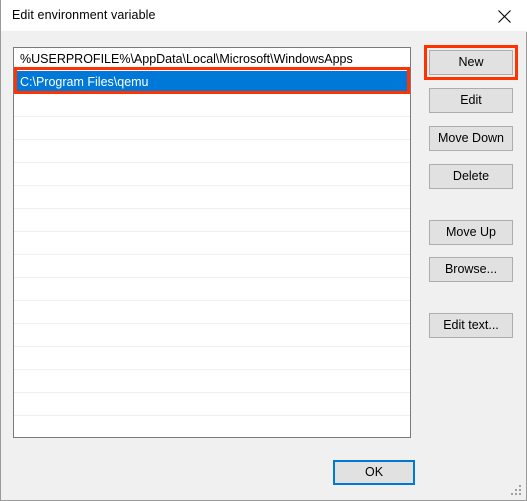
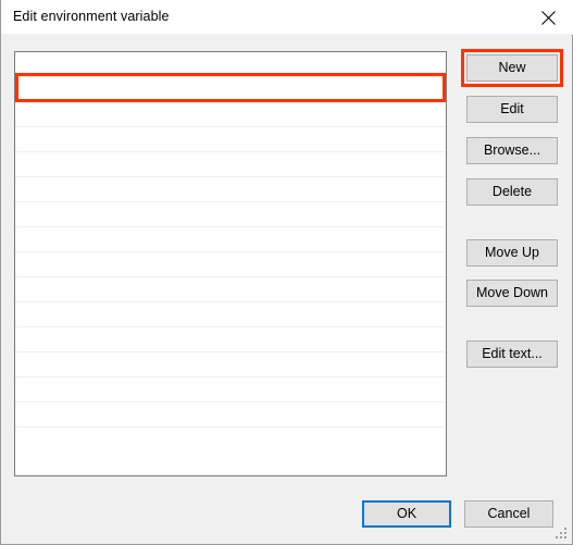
  Edit environment variable
- %USERPROFILE%\AppData\Local\Microsoft\WindowsApps
- C:\Program Files\qemu
  New
  Edit
- Move Down
+ Browse...
  Delete
  Move Up
- Browse...
+ Move Down
  Edit text...
  OK
+ Cancel
